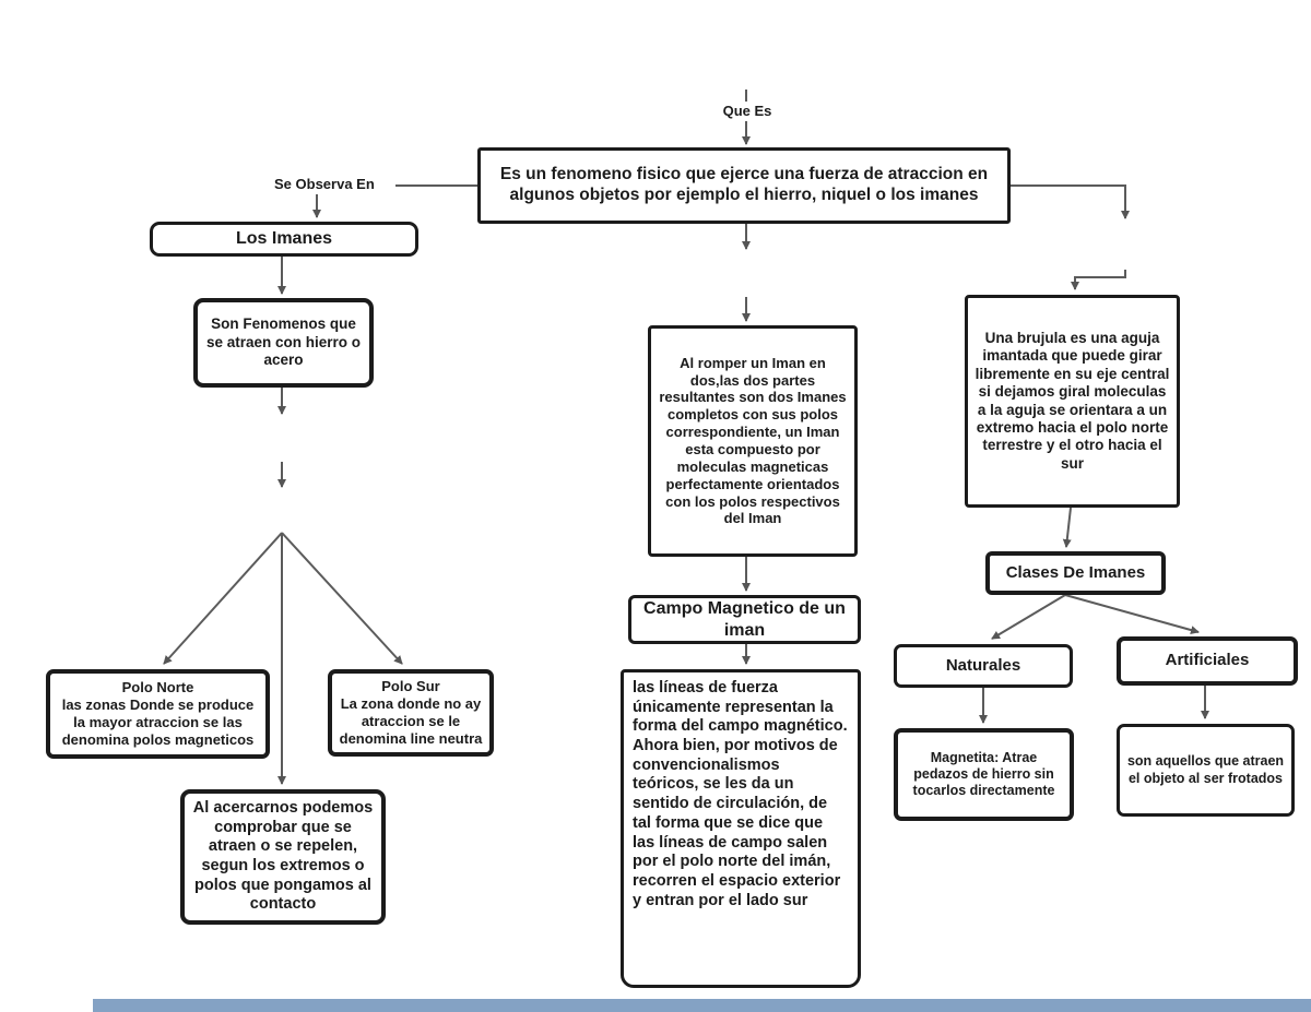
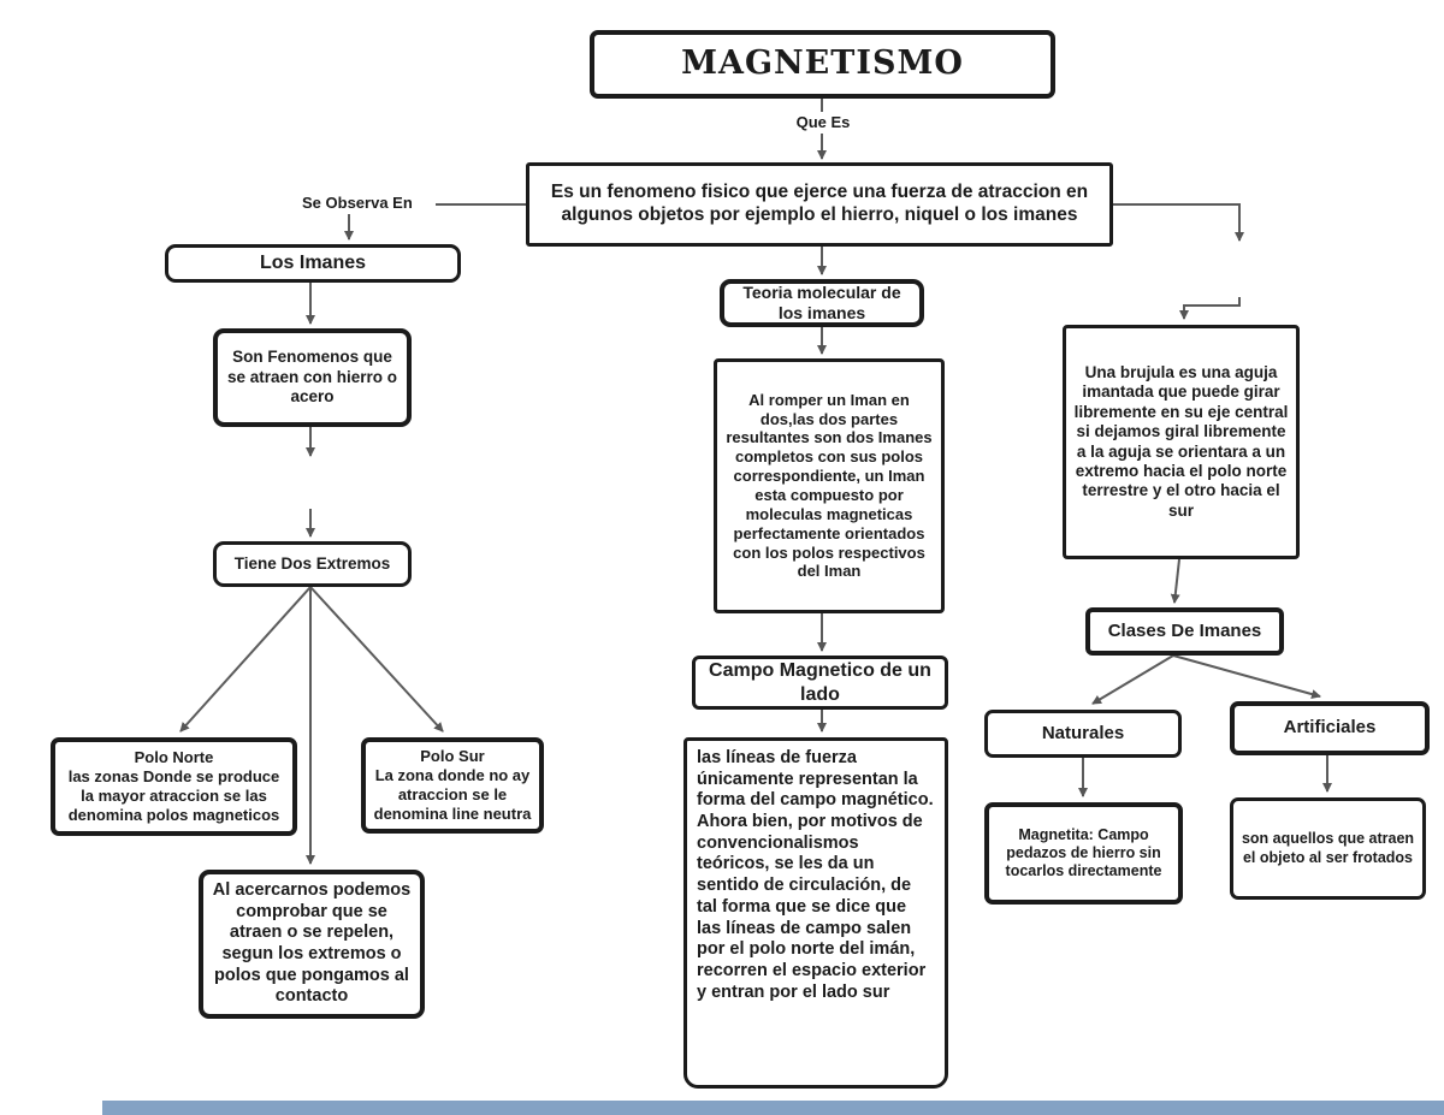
+ MAGNETISMO
  Que Es
  Se Observa En
  Es un fenomeno fisico que ejerce una fuerza de atraccion en algunos objetos por ejemplo el hierro, niquel o los imanes
  Los Imanes
  Son Fenomenos que se atraen con hierro o acero
+ Tiene Dos Extremos
  Polo Norte
  las zonas Donde se produce la mayor atraccion se las denomina polos magneticos
  Polo Sur
  La zona donde no ay atraccion se le denomina line neutra
  Al acercarnos podemos comprobar que se atraen o se repelen, segun los extremos o polos que pongamos al contacto
+ Teoria molecular de los imanes
  Al romper un Iman en dos,las dos partes resultantes son dos Imanes completos con sus polos correspondiente, un Iman esta compuesto por moleculas magneticas perfectamente orientados con los polos respectivos del Iman
- Campo Magnetico de un iman
+ Campo Magnetico de un lado
  las líneas de fuerza únicamente representan la forma del campo magnético. Ahora bien, por motivos de convencionalismos teóricos, se les da un sentido de circulación, de tal forma que se dice que las líneas de campo salen por el polo norte del imán, recorren el espacio exterior y entran por el lado sur
- Una brujula es una aguja imantada que puede girar libremente en su eje central si dejamos giral moleculas a la aguja se orientara a un extremo hacia el polo norte terrestre y el otro hacia el sur
+ Una brujula es una aguja imantada que puede girar libremente en su eje central si dejamos giral libremente a la aguja se orientara a un extremo hacia el polo norte terrestre y el otro hacia el sur
  Clases De Imanes
  Naturales
  Artificiales
- Magnetita: Atrae pedazos de hierro sin tocarlos directamente
+ Magnetita: Campo pedazos de hierro sin tocarlos directamente
  son aquellos que atraen el objeto al ser frotados
